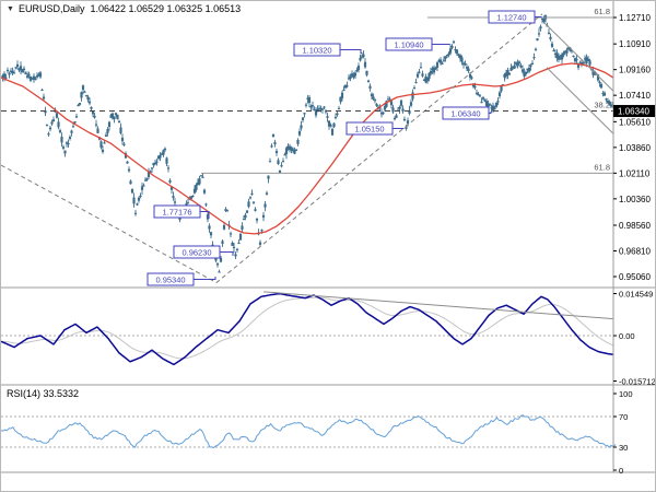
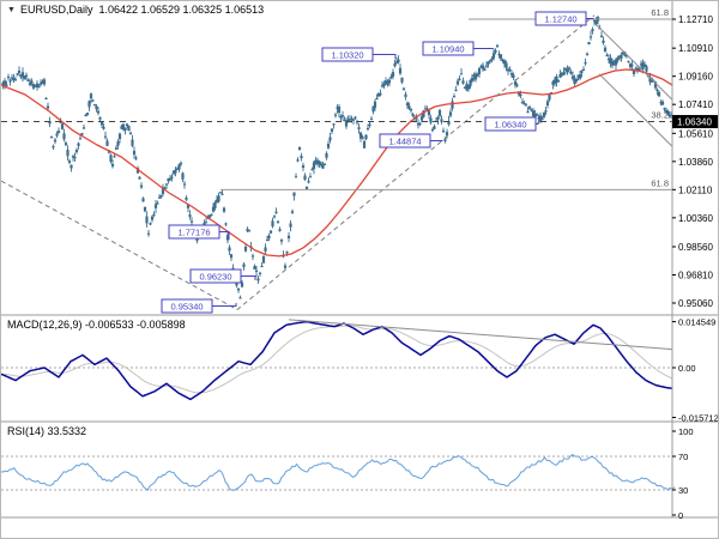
  61.8
  38.2
  61.8
  1.12740
  1.10940
  1.10320
  1.06340
- 1.05150
+ 1.44874
  1.77176
  0.96230
  0.95340
  1.12710
  1.10910
  1.09160
  1.07410
  1.05610
  1.03860
  1.02110
  1.00360
  0.98560
  0.96810
  0.95060
  1.06340
  0.014549
  0.00
  -0.015712
  100
  70
  30
  0
  EURUSD,Daily 1.06422 1.06529 1.06325 1.06513
+ MACD(12,26,9) -0.006533 -0.005898
  RSI(14) 33.5332
